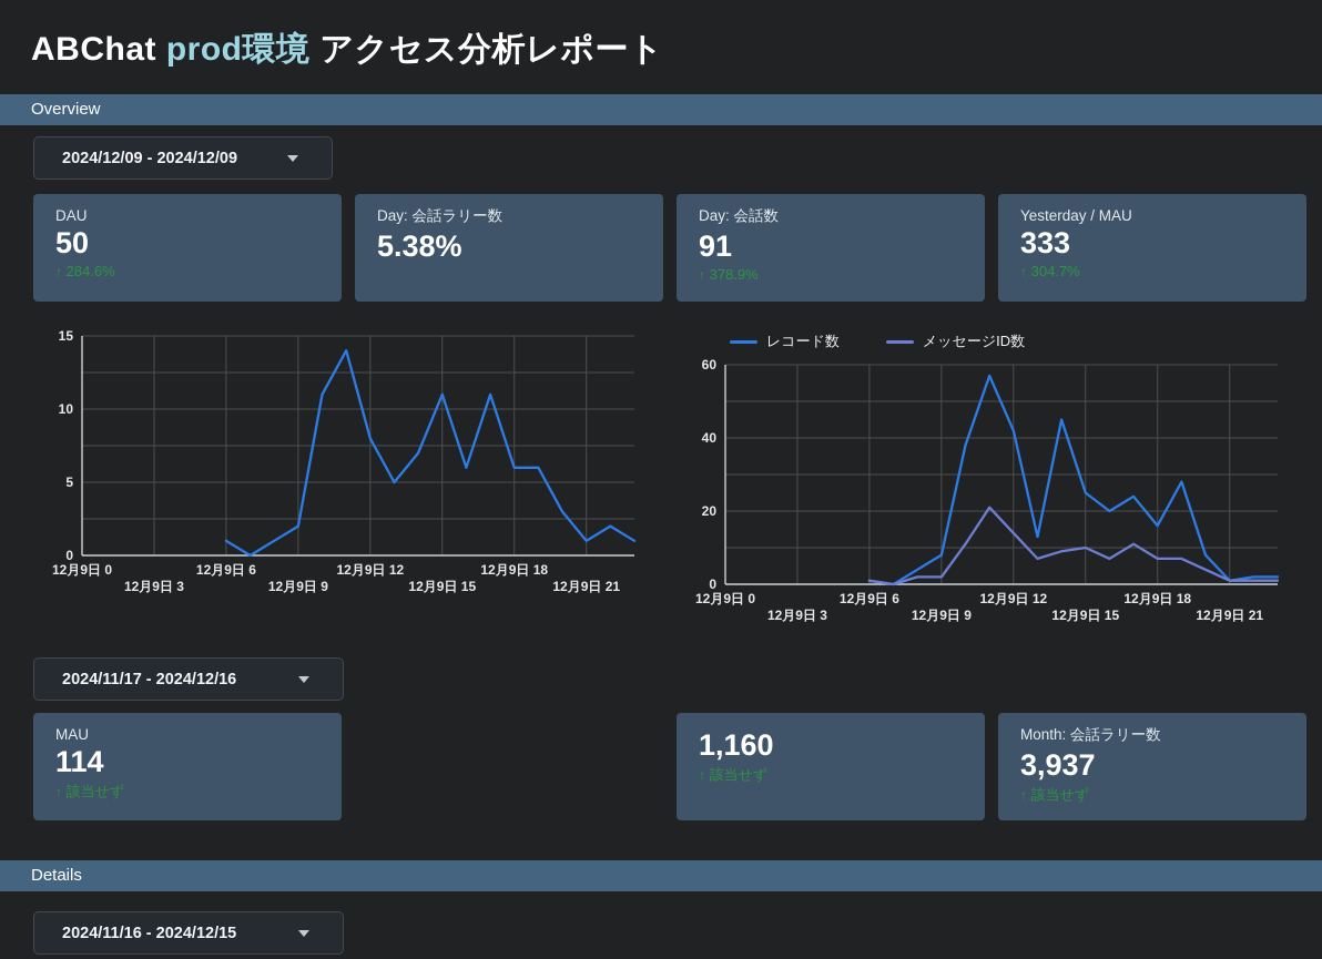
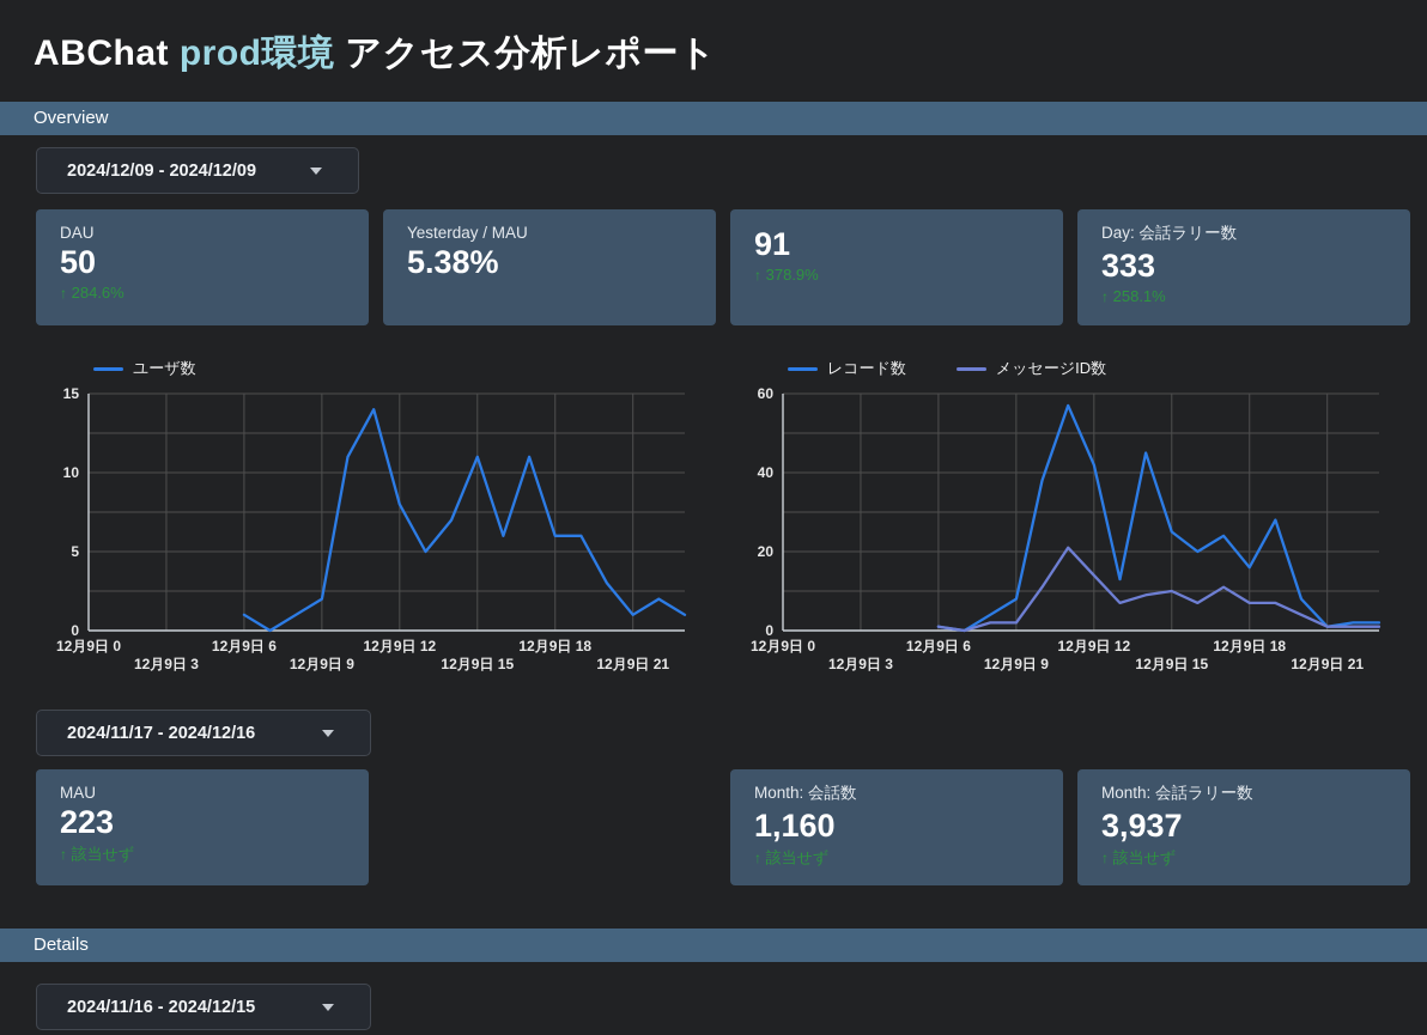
  ABChat prod環境 アクセス分析レポート
  Overview
  2024/12/09 - 2024/12/09
  DAU
  50
  ↑ 284.6%
- Day: 会話ラリー数
+ Yesterday / MAU
  5.38%
- Day: 会話数
  91
  ↑ 378.9%
- Yesterday / MAU
+ Day: 会話ラリー数
  333
- ↑ 304.7%
+ ↑ 258.1%
+ ユーザ数
  0
  5
  10
  15
  12月9日 0
  12月9日 3
  12月9日 6
  12月9日 9
  12月9日 12
  12月9日 15
  12月9日 18
  12月9日 21
  レコード数
  メッセージID数
  0
  20
  40
  60
  12月9日 0
  12月9日 3
  12月9日 6
  12月9日 9
  12月9日 12
  12月9日 15
  12月9日 18
  12月9日 21
  2024/11/17 - 2024/12/16
  MAU
- 114
+ 223
  ↑ 該当せず
+ Month: 会話数
  1,160
  ↑ 該当せず
  Month: 会話ラリー数
  3,937
  ↑ 該当せず
  Details
  2024/11/16 - 2024/12/15
